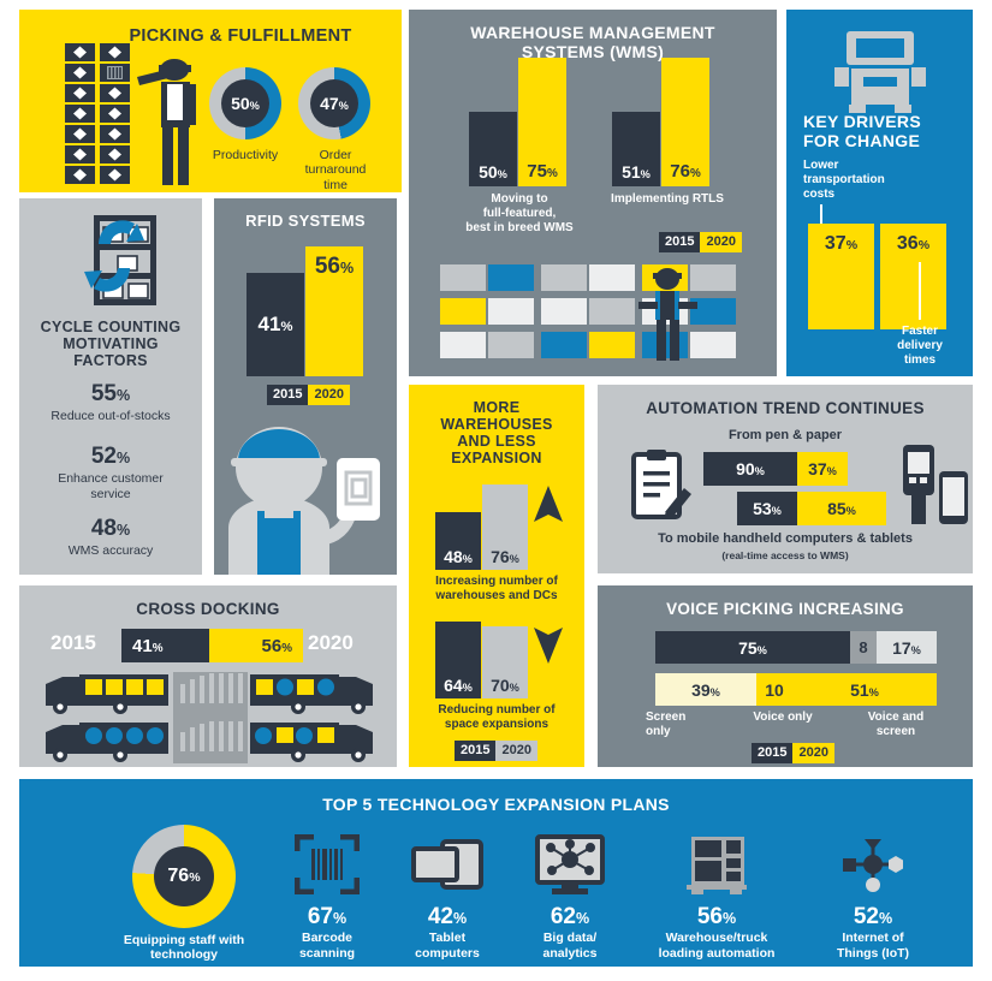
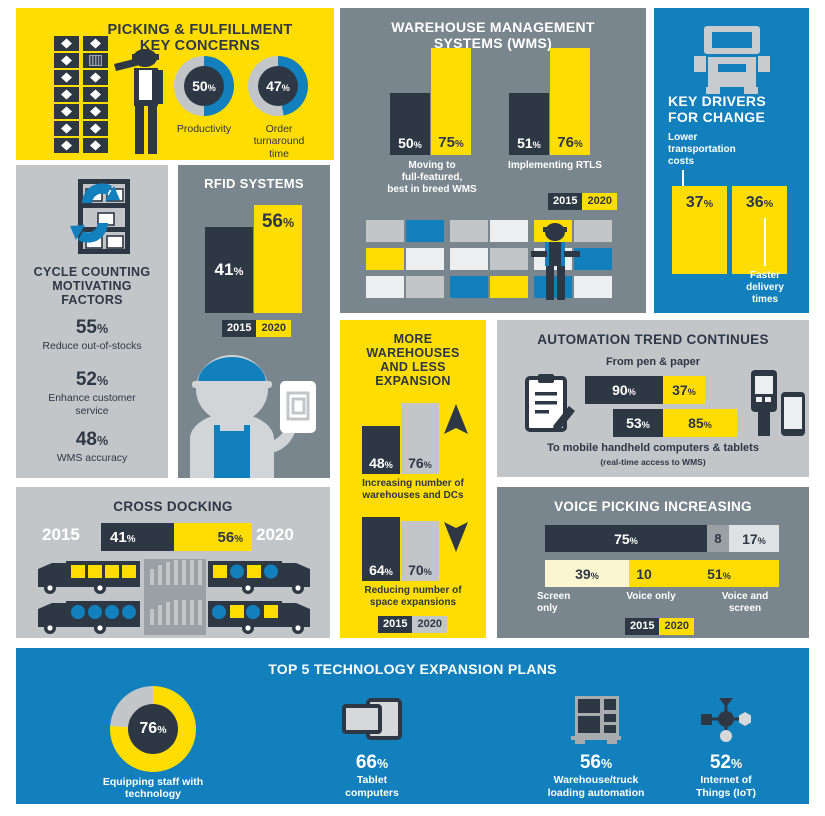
  PICKING & FULFILLMENT
+ KEY CONCERNS
  50%
  Productivity
  47%
  Order
  turnaround
  time
  WAREHOUSE MANAGEMENT
  SYSTEMS (WMS)
  50%
  75%
  Moving to
  full-featured,
  best in breed WMS
  51%
  76%
  Implementing RTLS
  2015
  2020
  KEY DRIVERS
  FOR CHANGE
  Lower
  transportation
  costs
  37%
  36%
  Faster
  delivery
  times
  CYCLE COUNTING
  MOTIVATING
  FACTORS
  55%
  Reduce out-of-stocks
  52%
  Enhance customer
  service
  48%
  WMS accuracy
  RFID SYSTEMS
  41%
  56%
  2015
  2020
  MORE
  WAREHOUSES
  AND LESS
  EXPANSION
  48%
  76%
  Increasing number of
  warehouses and DCs
  64%
  70%
  Reducing number of
  space expansions
  2015
  2020
  AUTOMATION TREND CONTINUES
  From pen & paper
  90%
  37%
  53%
  85%
  To mobile handheld computers & tablets
  (real-time access to WMS)
  CROSS DOCKING
  2015
  2020
  41%
  56%
  VOICE PICKING INCREASING
  75%
  8
  17%
  39%
  10
  51%
  Screen
  only
  Voice only
  Voice and
  screen
  2015
  2020
  TOP 5 TECHNOLOGY EXPANSION PLANS
  76%
  Equipping staff with
  technology
- 67%
- Barcode
- scanning
- 42%
+ 66%
  Tablet
  computers
- 62%
- Big data/
- analytics
  56%
  Warehouse/truck
  loading automation
  52%
  Internet of
  Things (IoT)
